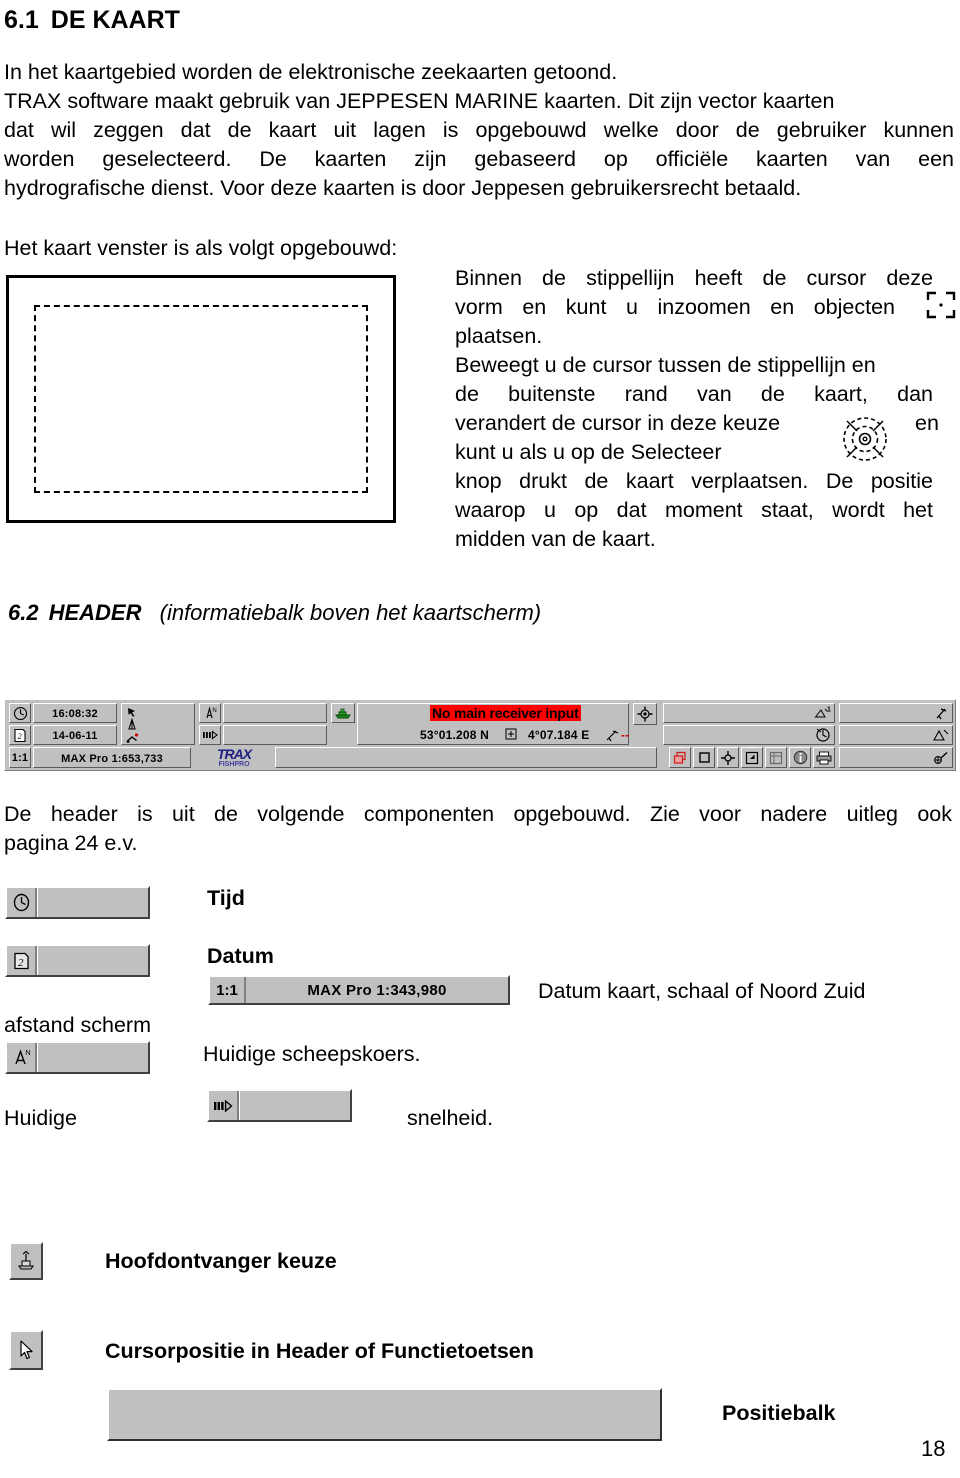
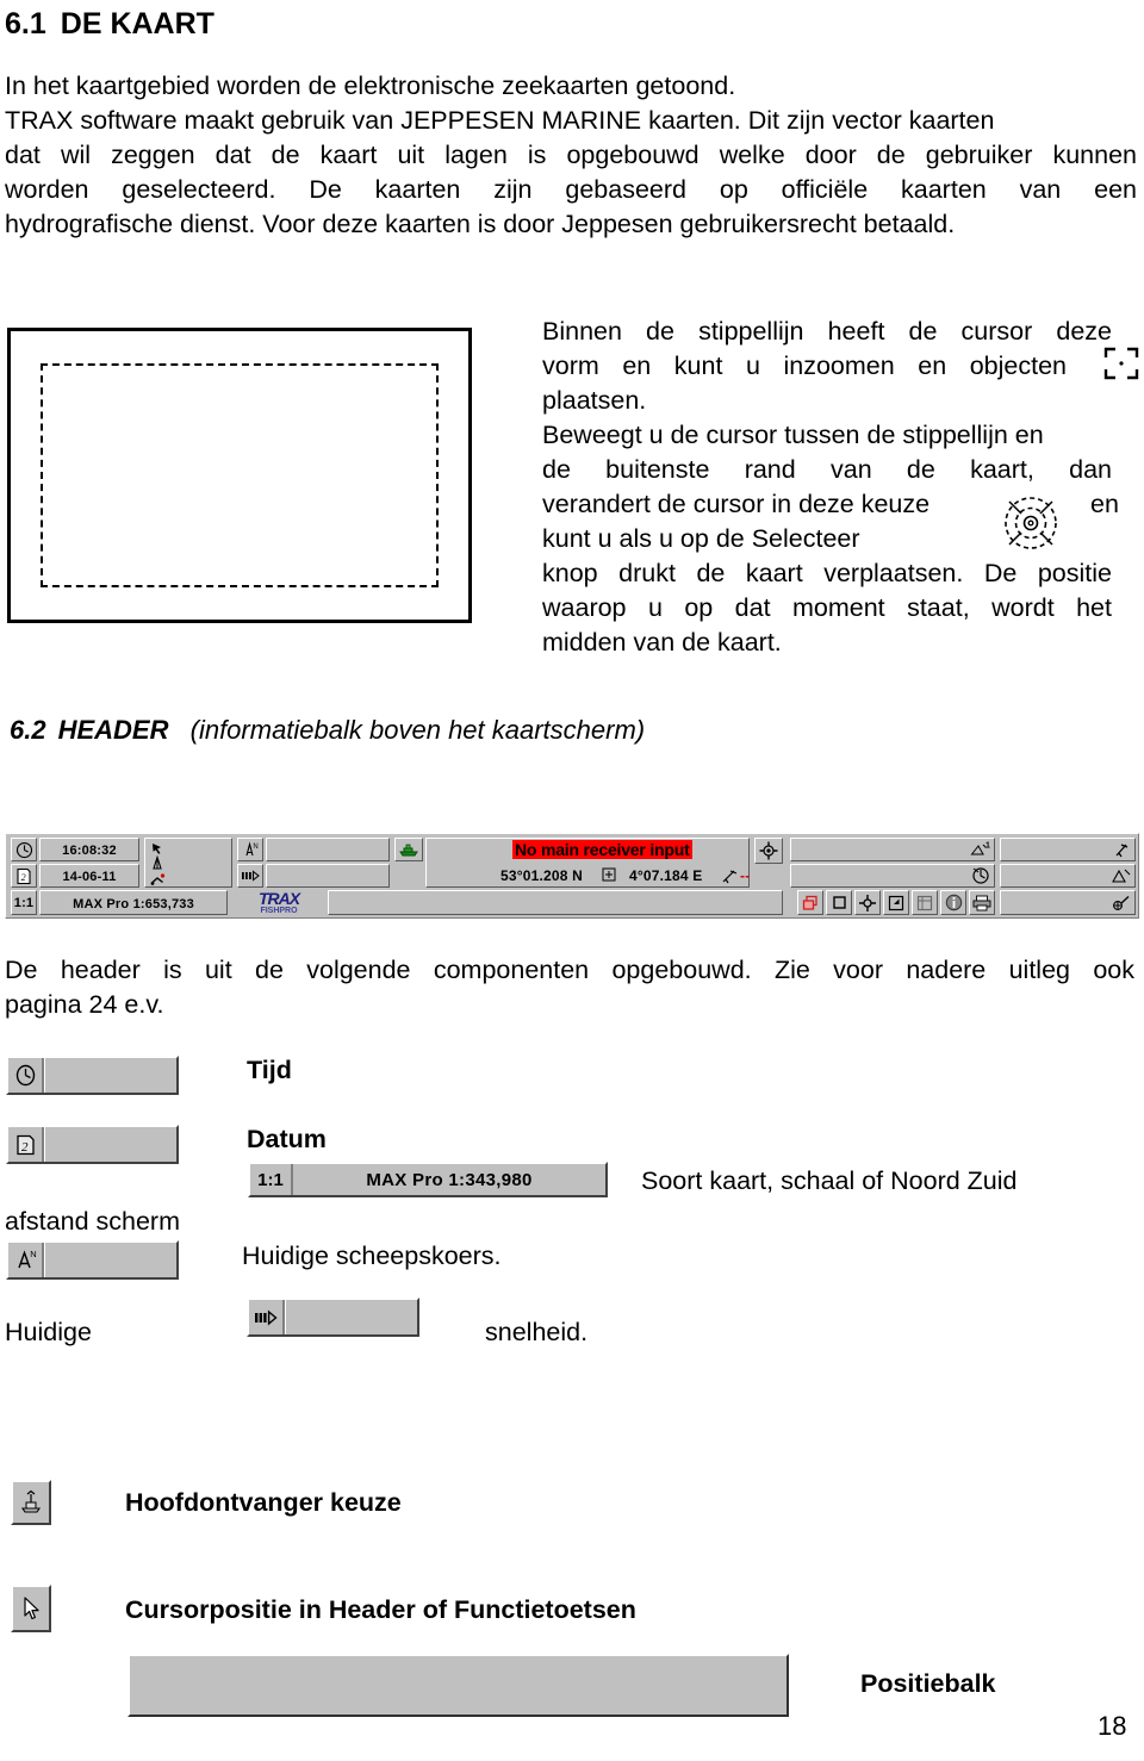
  6.1 DE KAART
  In het kaartgebied worden de elektronische zeekaarten getoond.
  TRAX software maakt gebruik van JEPPESEN MARINE kaarten. Dit zijn vector kaarten
  dat wil zeggen dat de kaart uit lagen is opgebouwd welke door de gebruiker kunnen
  worden geselecteerd. De kaarten zijn gebaseerd op officiële kaarten van een
  hydrografische dienst. Voor deze kaarten is door Jeppesen gebruikersrecht betaald.
- Het kaart venster is als volgt opgebouwd:
  Binnen de stippellijn heeft de cursor deze
  vorm en kunt u inzoomen en objecten
  plaatsen.
  Beweegt u de cursor tussen de stippellijn en
  de buitenste rand van de kaart, dan
  verandert de cursor in deze keuze
  kunt u als u op de Selecteer
  knop drukt de kaart verplaatsen. De positie
  waarop u op dat moment staat, wordt het
  midden van de kaart.
  en
  6.2 HEADER (informatiebalk boven het kaartscherm)
  16:08:32
  2
  14-06-11
  No main receiver input
  53°01.208 N
  4°07.184 E
  --
  1:1
  MAX Pro 1:653,733
  TRAX
  De header is uit de volgende componenten opgebouwd. Zie voor nadere uitleg ook
  pagina 24 e.v.
  Tijd
  2
  Datum
  1:1
  MAX Pro 1:343,980
- Datum kaart, schaal of Noord Zuid
+ Soort kaart, schaal of Noord Zuid
  afstand scherm
  N
  Huidige scheepskoers.
  Huidige
  snelheid.
  Hoofdontvanger keuze
  Cursorpositie in Header of Functietoetsen
  Positiebalk
  18
